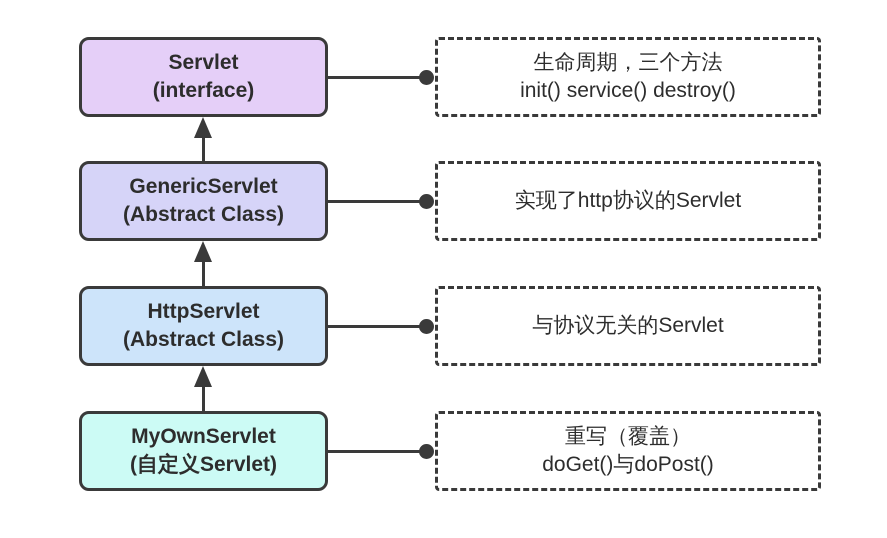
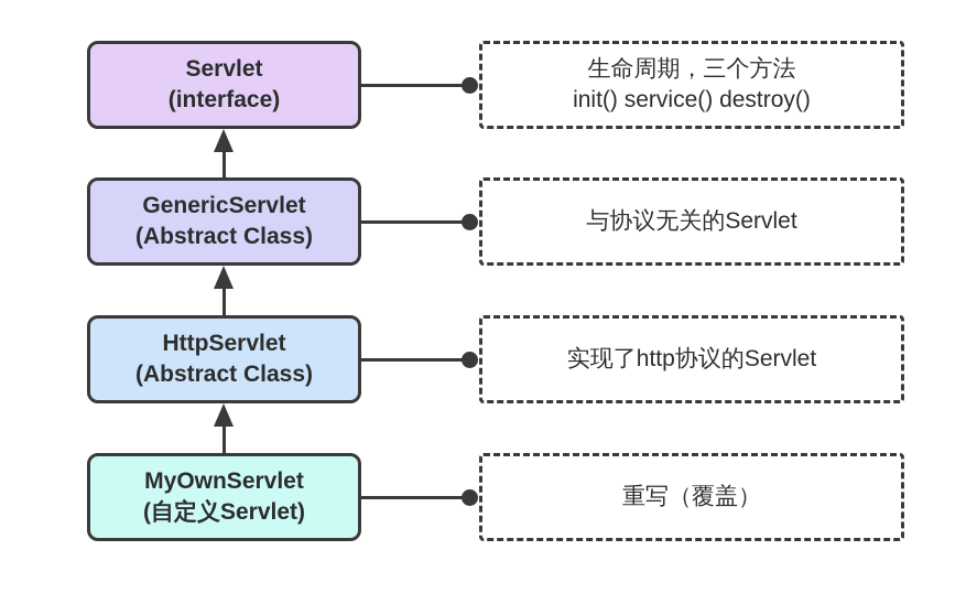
  Servlet
  (interface)
  生命周期，三个方法
  init() service() destroy()
  GenericServlet
  (Abstract Class)
- 实现了http协议的Servlet
+ 与协议无关的Servlet
  HttpServlet
  (Abstract Class)
- 与协议无关的Servlet
+ 实现了http协议的Servlet
  MyOwnServlet
  (自定义Servlet)
  重写（覆盖）
- doGet()与doPost()
